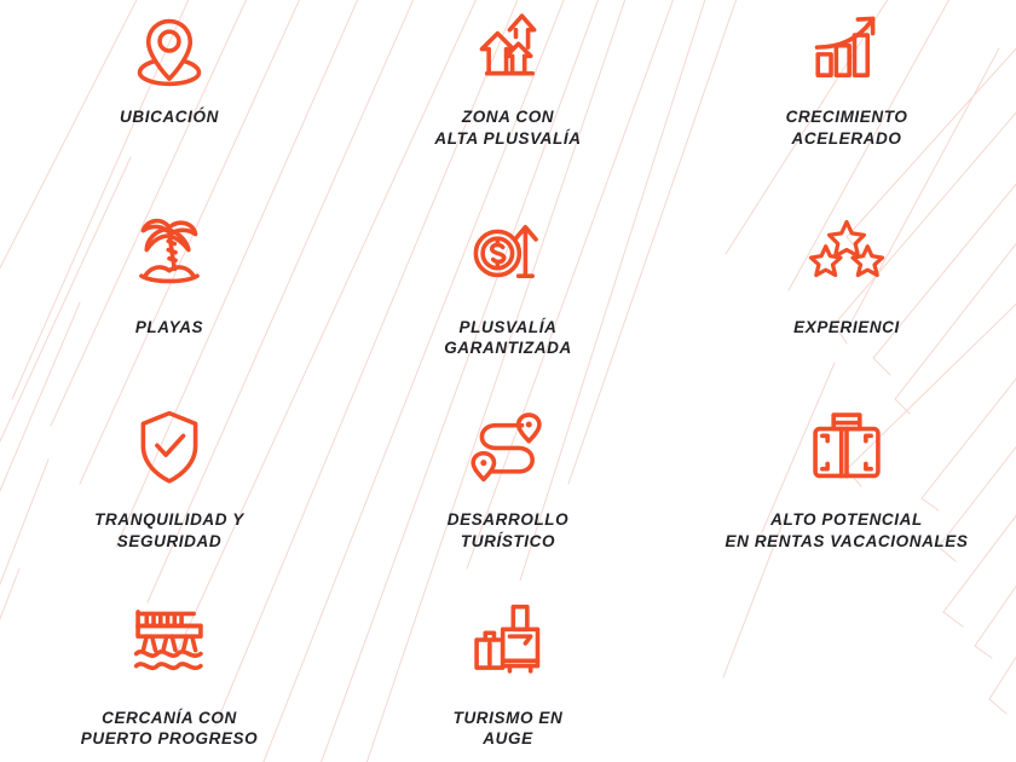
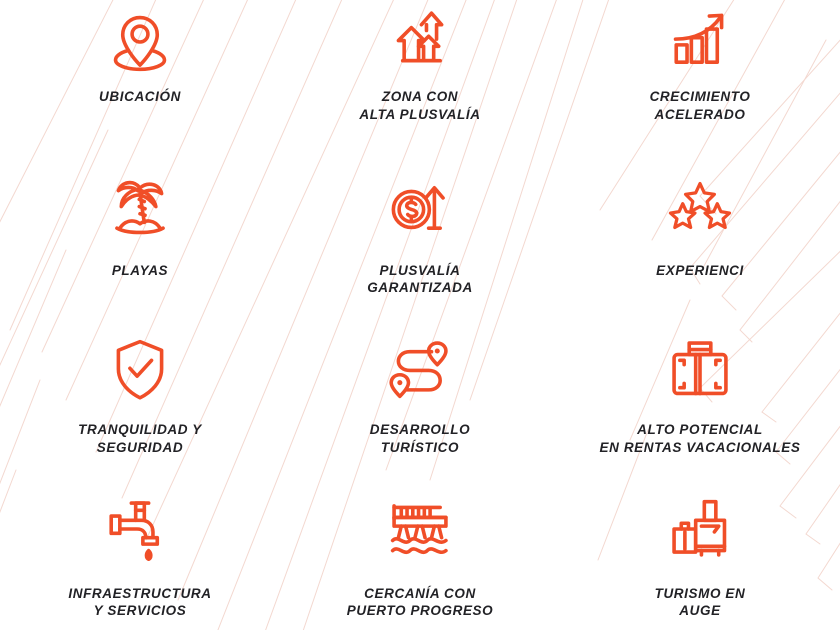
  UBICACIÓN
  ZONA CON
  ALTA PLUSVALÍA
  CRECIMIENTO
  ACELERADO
  PLAYAS
  PLUSVALÍA
  GARANTIZADA
  EXPERIENCI
  TRANQUILIDAD Y
  SEGURIDAD
  DESARROLLO
  TURÍSTICO
  ALTO POTENCIAL
  EN RENTAS VACACIONALES
+ INFRAESTRUCTURA
+ Y SERVICIOS
  CERCANÍA CON
  PUERTO PROGRESO
  TURISMO EN
  AUGE
